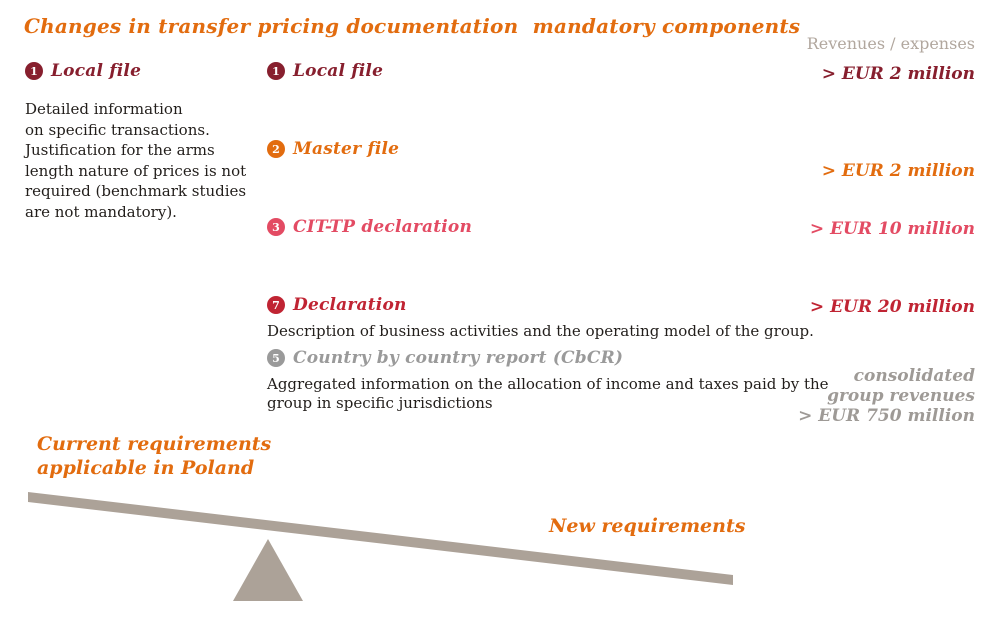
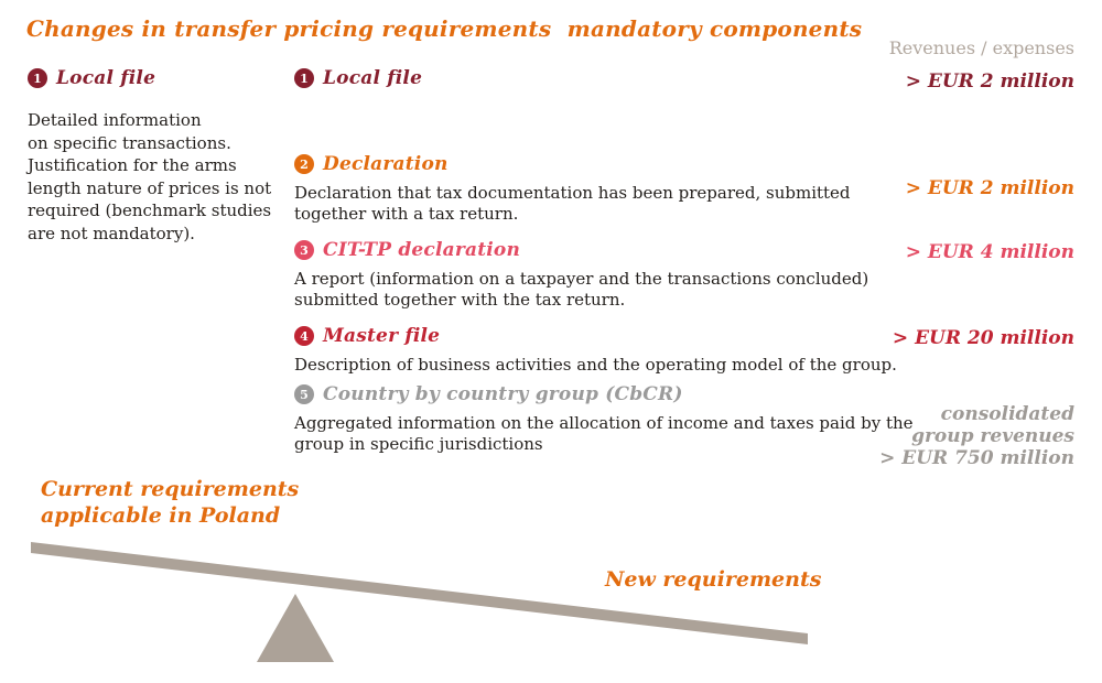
- Changes in transfer pricing documentation mandatory components
+ Changes in transfer pricing requirements mandatory components
  Revenues / expenses
  1
  Local file
  Detailed information
  on specific transactions.
  Justification for the arms
  length nature of prices is not
  required (benchmark studies
  are not mandatory).
  1
  Local file
  2
- Master file
+ Declaration
+ Declaration that tax documentation has been prepared, submitted
+ together with a tax return.
  3
  CIT-TP declaration
+ A report (information on a taxpayer and the transactions concluded)
+ submitted together with the tax return.
- 7
+ 4
- Declaration
+ Master file
  Description of business activities and the operating model of the group.
  5
- Country by country report (CbCR)
+ Country by country group (CbCR)
  Aggregated information on the allocation of income and taxes paid by the
  group in specific jurisdictions
  > EUR 2 million
  > EUR 2 million
- > EUR 10 million
+ > EUR 4 million
  > EUR 20 million
  consolidated
  group revenues
  > EUR 750 million
  Current requirements
  applicable in Poland
  New requirements
